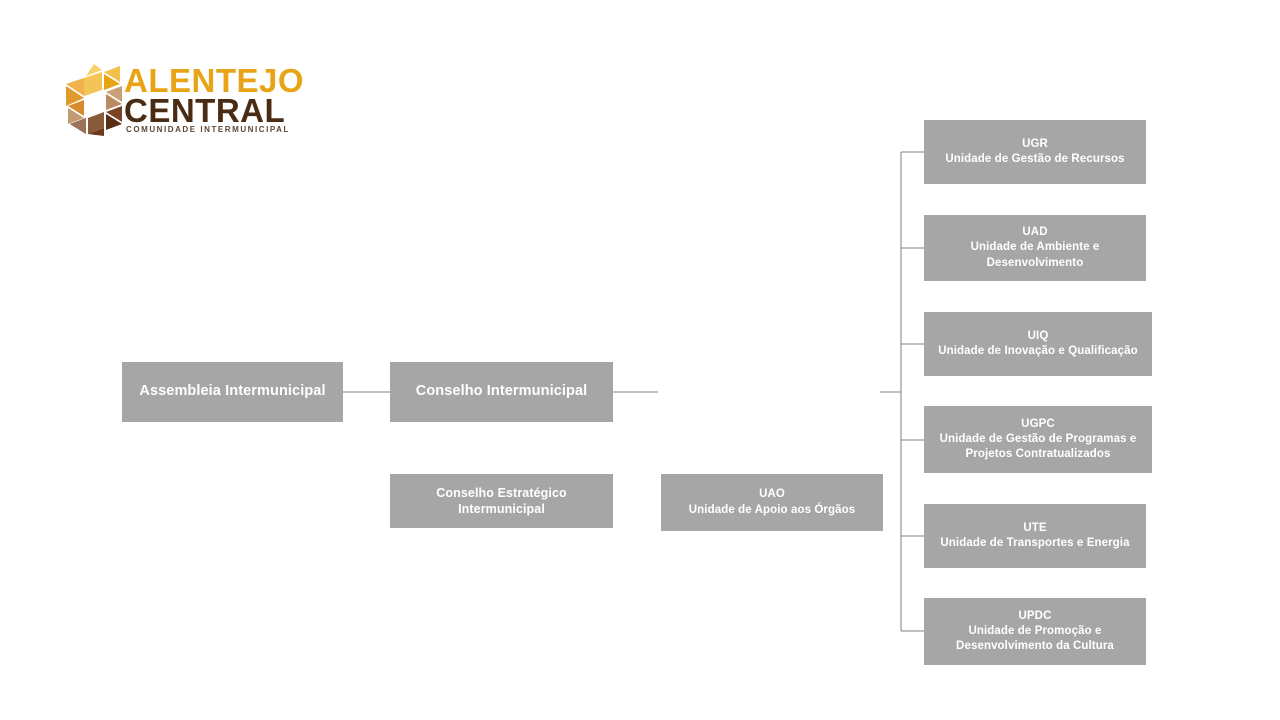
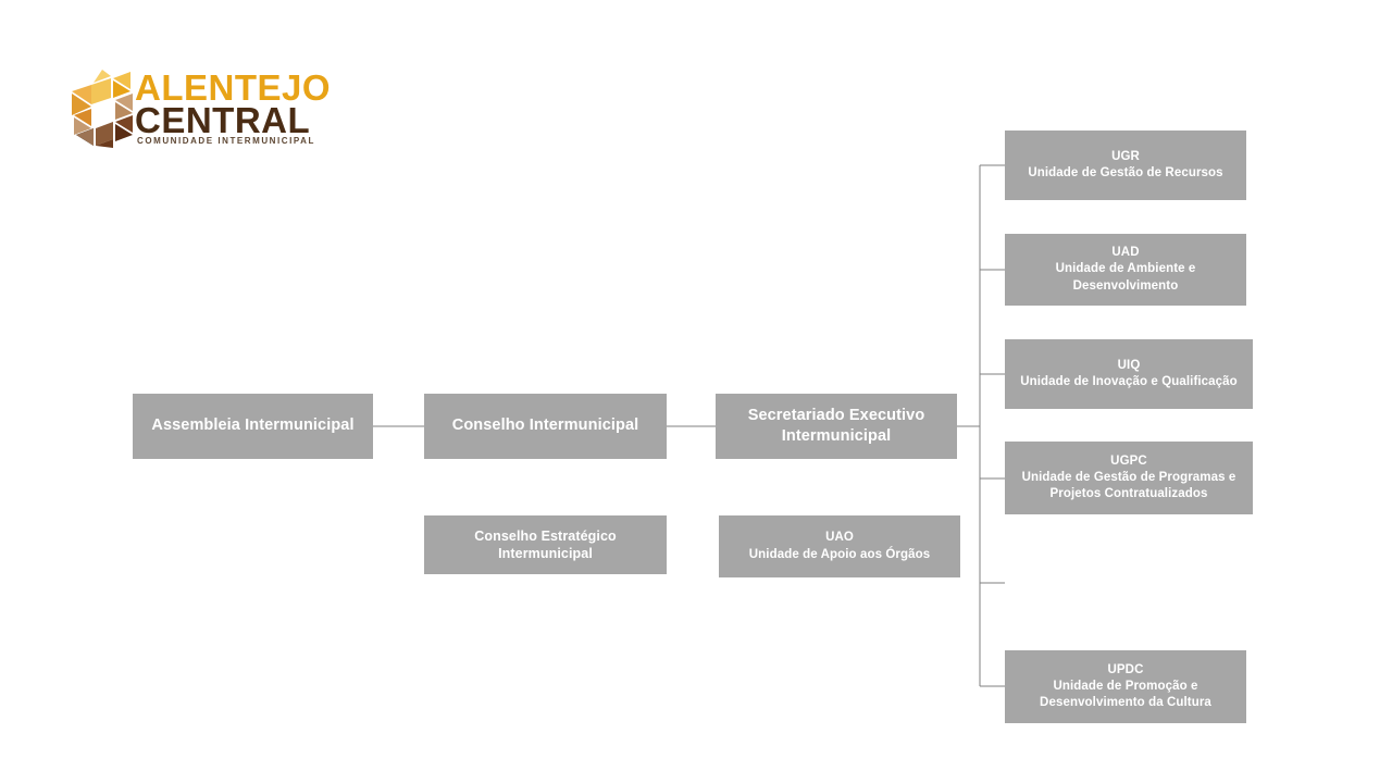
  ALENTEJO
  CENTRAL
  COMUNIDADE INTERMUNICIPAL
  Assembleia Intermunicipal
  Conselho Intermunicipal
+ Secretariado Executivo
+ Intermunicipal
  Conselho Estratégico Intermunicipal
  UAO
  Unidade de Apoio aos Órgãos
  UGR
  Unidade de Gestão de Recursos
  UAD
  Unidade de Ambiente e
  Desenvolvimento
  UIQ
  Unidade de Inovação e Qualificação
  UGPC
  Unidade de Gestão de Programas e
  Projetos Contratualizados
- UTE
- Unidade de Transportes e Energia
  UPDC
  Unidade de Promoção e
  Desenvolvimento da Cultura
